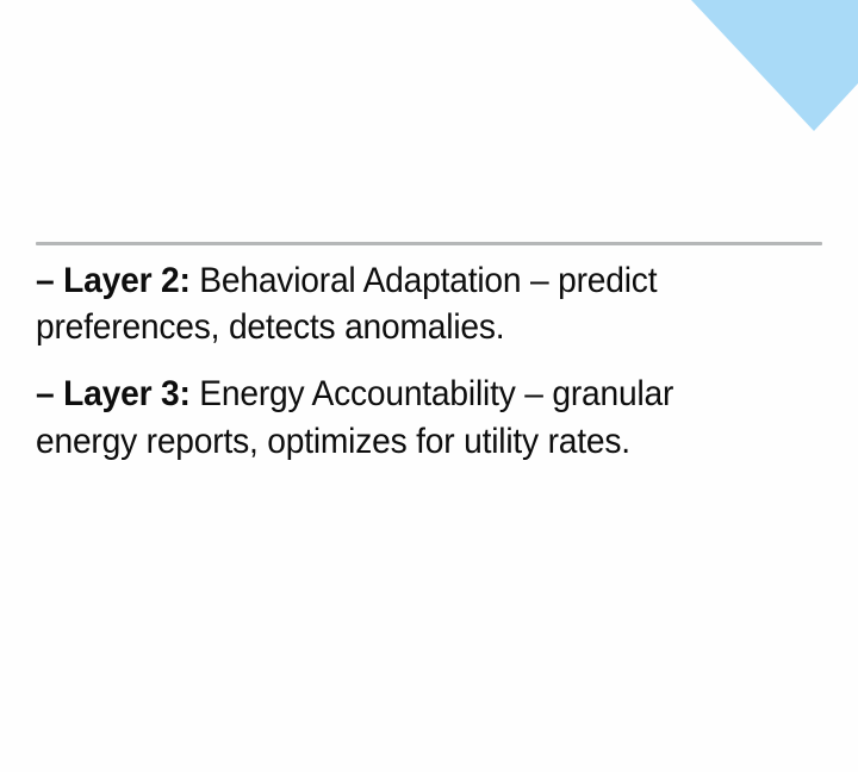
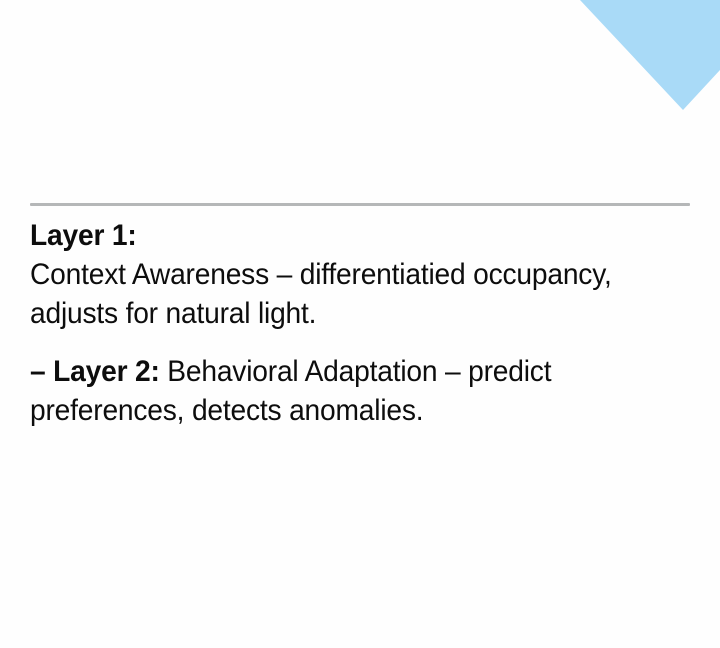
+ Layer 1:
+ Context Awareness – differentiatied occupancy, adjusts for natural light.
  – Layer 2: Behavioral Adaptation – predict preferences, detects anomalies.
- – Layer 3: Energy Accountability – granular energy reports, optimizes for utility rates.
